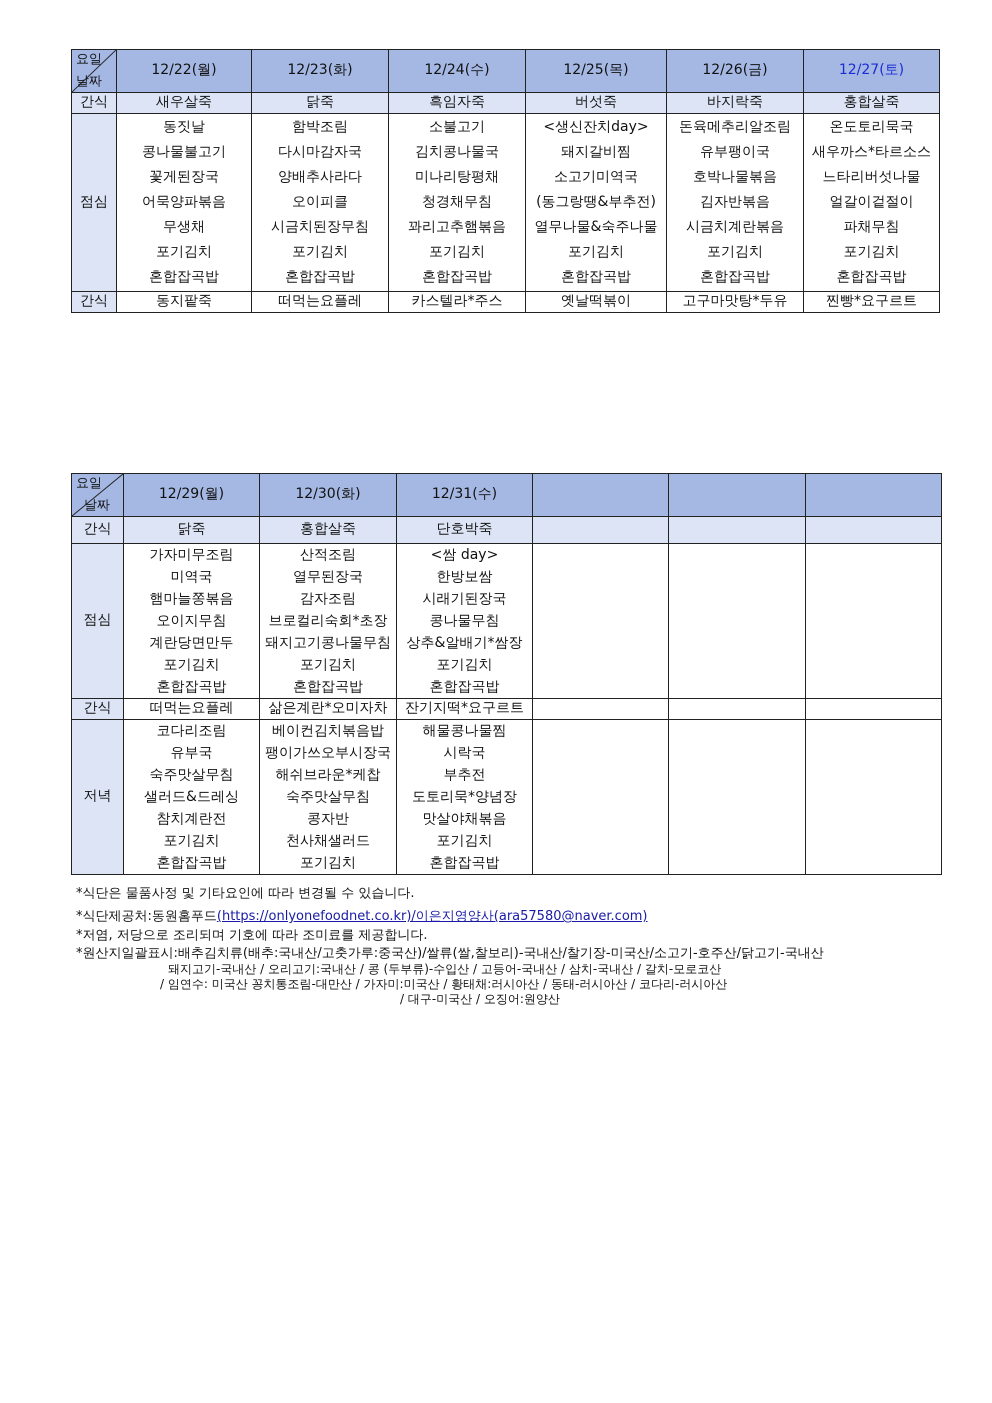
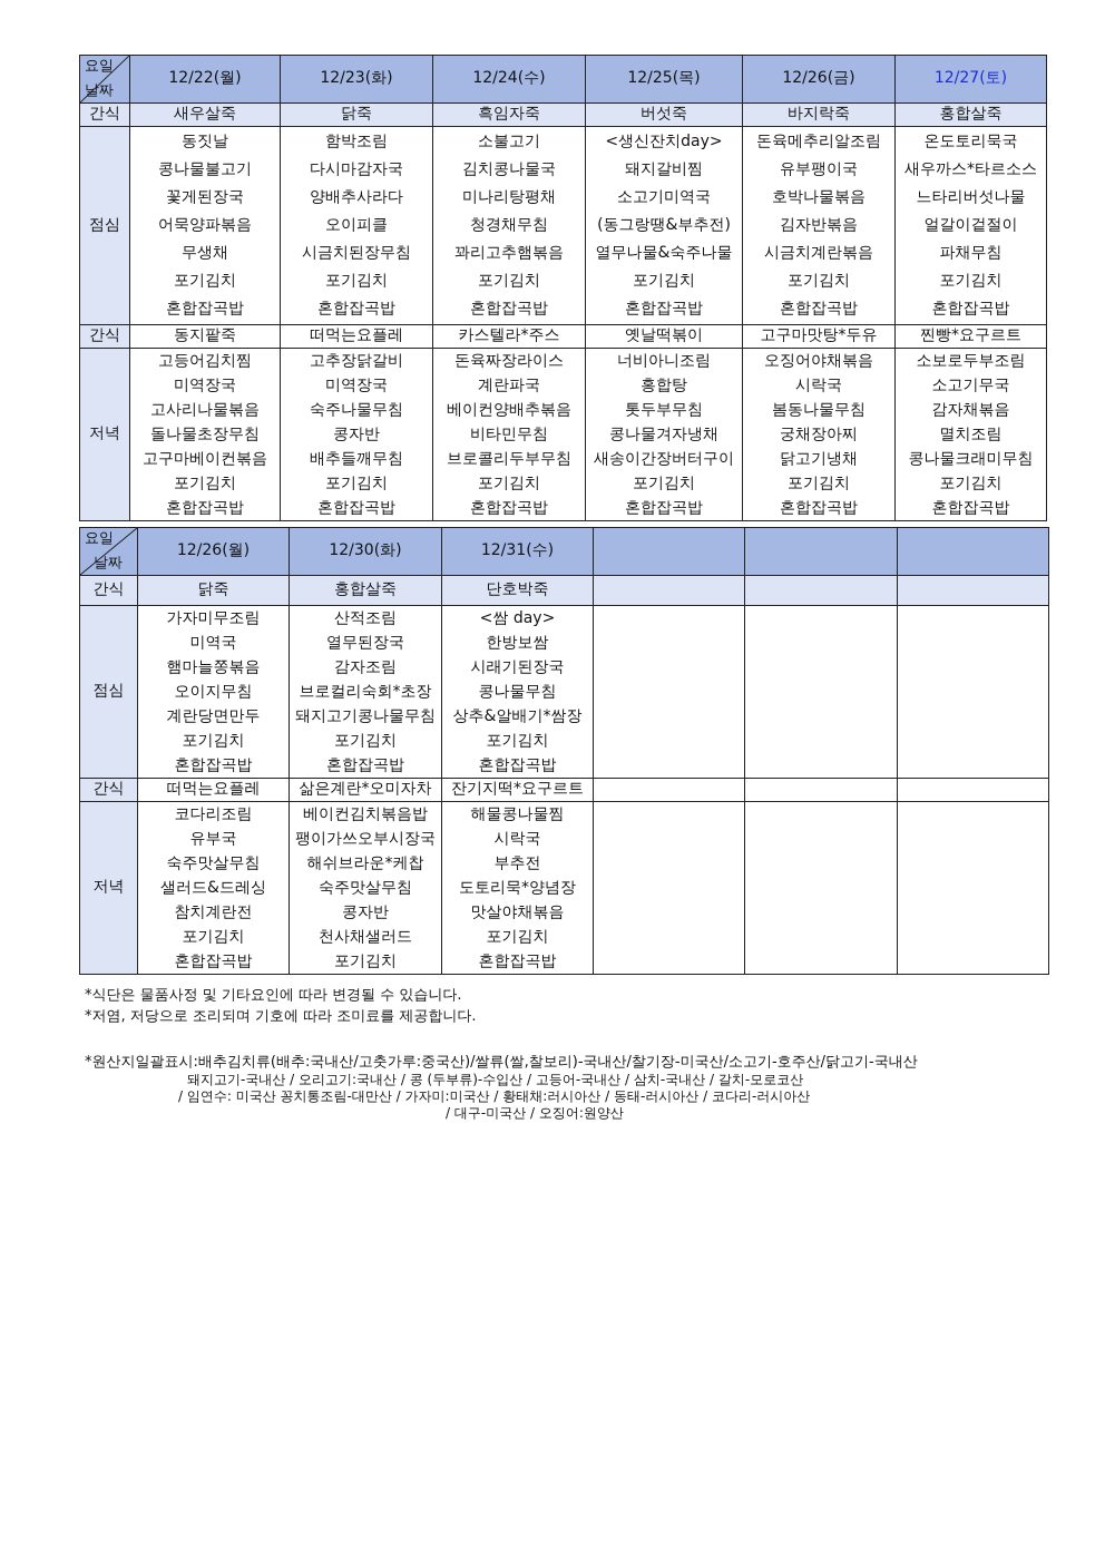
  요일 날짜	12/22(월)	12/23(화)	12/24(수)	12/25(목)	12/26(금)	12/27(토)
  간식	새우살죽	닭죽	흑임자죽	버섯죽	바지락죽	홍합살죽
  점심	동짓날콩나물불고기꽃게된장국어묵양파볶음무생채포기김치혼합잡곡밥	함박조림다시마감자국양배추사라다오이피클시금치된장무침포기김치혼합잡곡밥	소불고기김치콩나물국미나리탕평채청경채무침꽈리고추햄볶음포기김치혼합잡곡밥	<생신잔치day>돼지갈비찜소고기미역국(동그랑땡&부추전)열무나물&숙주나물포기김치혼합잡곡밥	돈육메추리알조림유부팽이국호박나물볶음김자반볶음시금치계란볶음포기김치혼합잡곡밥	온도토리묵국새우까스*타르소스느타리버섯나물얼갈이겉절이파채무침포기김치혼합잡곡밥
  간식	동지팥죽	떠먹는요플레	카스텔라*주스	옛날떡볶이	고구마맛탕*두유	찐빵*요구르트
+ 저녁	고등어김치찜미역장국고사리나물볶음돌나물초장무침고구마베이컨볶음포기김치혼합잡곡밥	고추장닭갈비미역장국숙주나물무침콩자반배추들깨무침포기김치혼합잡곡밥	돈육짜장라이스계란파국베이컨양배추볶음비타민무침브로콜리두부무침포기김치혼합잡곡밥	너비아니조림홍합탕톳두부무침콩나물겨자냉채새송이간장버터구이포기김치혼합잡곡밥	오징어야채볶음시락국봄동나물무침궁채장아찌닭고기냉채포기김치혼합잡곡밥	소보로두부조림소고기무국감자채볶음멸치조림콩나물크래미무침포기김치혼합잡곡밥
- 요일 날짜	12/29(월)	12/30(화)	12/31(수)
+ 요일 날짜	12/26(월)	12/30(화)	12/31(수)
  간식	닭죽	홍합살죽	단호박죽
  점심	가자미무조림미역국햄마늘쫑볶음오이지무침계란당면만두포기김치혼합잡곡밥	산적조림열무된장국감자조림브로컬리숙회*초장돼지고기콩나물무침포기김치혼합잡곡밥	<쌈 day>한방보쌈시래기된장국콩나물무침상추&알배기*쌈장포기김치혼합잡곡밥
  간식	떠먹는요플레	삶은계란*오미자차	잔기지떡*요구르트
  저녁	코다리조림유부국숙주맛살무침샐러드&드레싱참치계란전포기김치혼합잡곡밥	베이컨김치볶음밥팽이가쓰오부시장국해쉬브라운*케찹숙주맛살무침콩자반천사채샐러드포기김치	해물콩나물찜시락국부추전도토리묵*양념장맛살야채볶음포기김치혼합잡곡밥
  *식단은 물품사정 및 기타요인에 따라 변경될 수 있습니다.
- *식단제공처:동원홈푸드(https://onlyonefoodnet.co.kr)/이은지영양사(ara57580@naver.com)
  *저염, 저당으로 조리되며 기호에 따라 조미료를 제공합니다.
  *원산지일괄표시:배추김치류(배추:국내산/고춧가루:중국산)/쌀류(쌀,찰보리)-국내산/찰기장-미국산/소고기-호주산/닭고기-국내산
  돼지고기-국내산 / 오리고기:국내산 / 콩 (두부류)-수입산 / 고등어-국내산 / 삼치-국내산 / 갈치-모로코산
  / 임연수: 미국산 꽁치통조림-대만산 / 가자미:미국산 / 황태채:러시아산 / 동태-러시아산 / 코다리-러시아산
  / 대구-미국산 / 오징어:원양산
